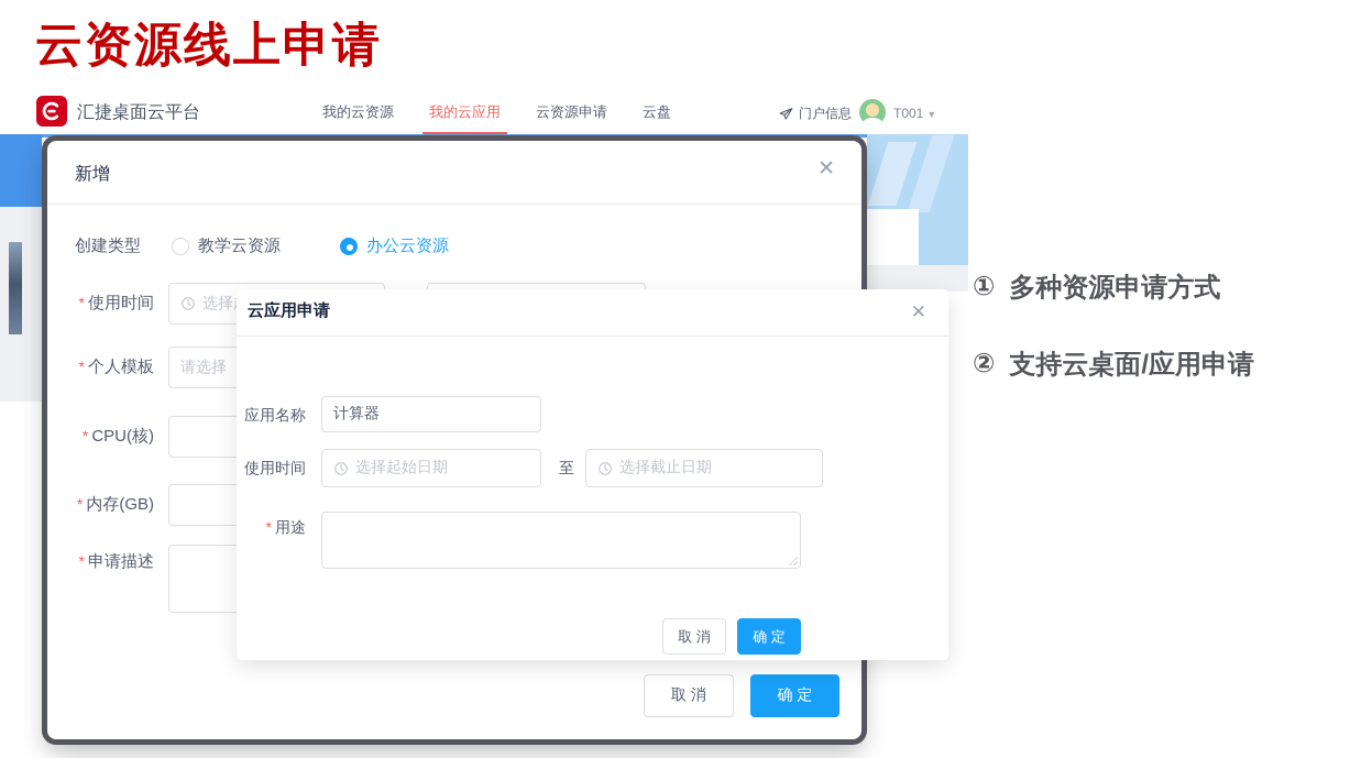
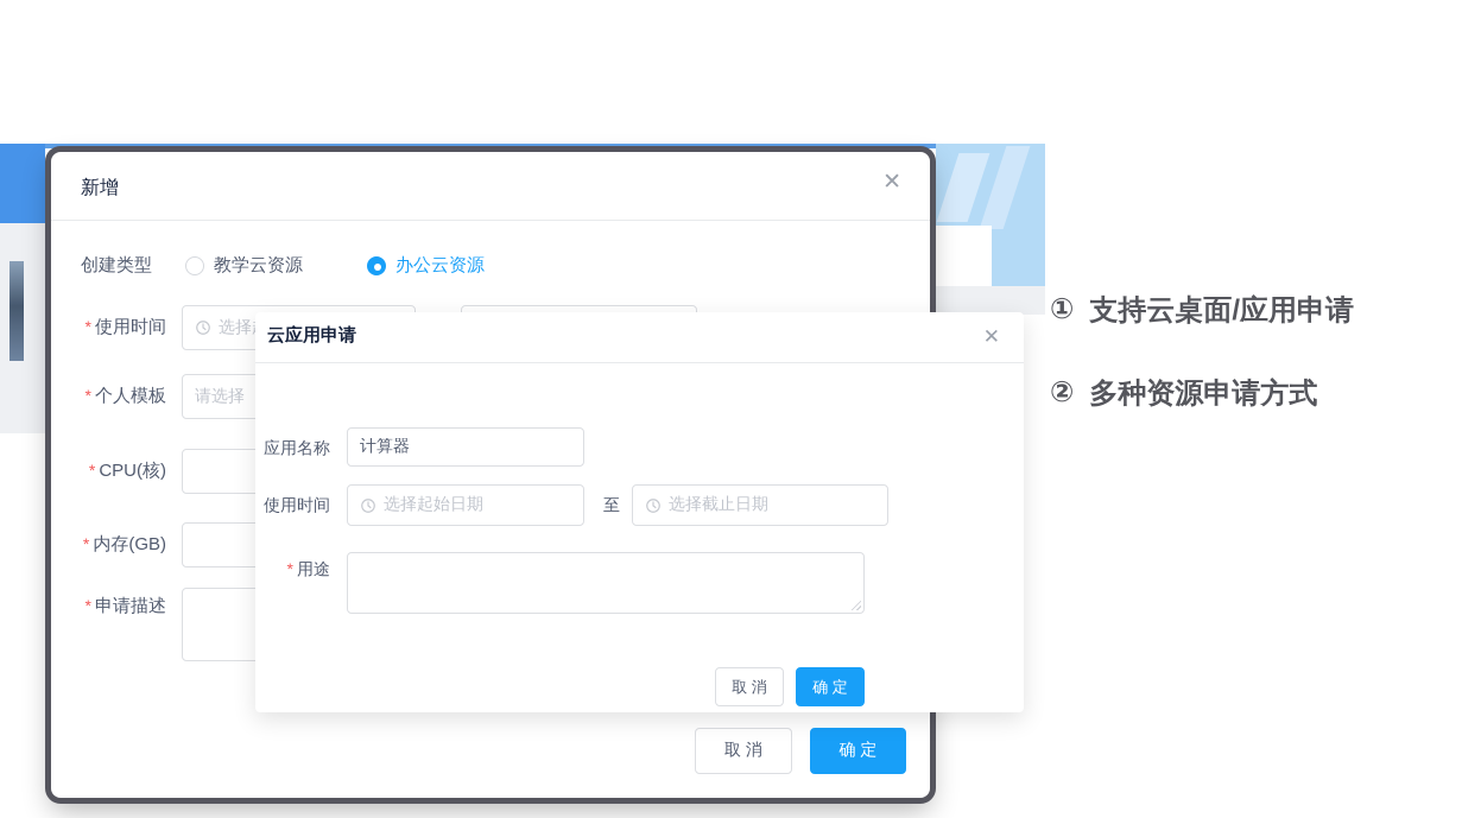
- 云资源线上申请
- 汇捷桌面云平台
- 我的云资源
- 我的云应用
- 云资源申请
- 云盘
- 门户信息
- T001 ▼
  新增
  ✕
  创建类型
  教学云资源
  办公云资源
  * 使用时间
  * 个人模板
  请选择
  * CPU(核)
  * 内存(GB)
  * 申请描述
  取 消
  确 定
  云应用申请
  ✕
  应用名称
  计算器
  使用时间
  选择起始日期
  至
  选择截止日期
  * 用途
  取 消
  确 定
  ①
- 多种资源申请方式
+ 支持云桌面/应用申请
  ②
- 支持云桌面/应用申请
+ 多种资源申请方式
